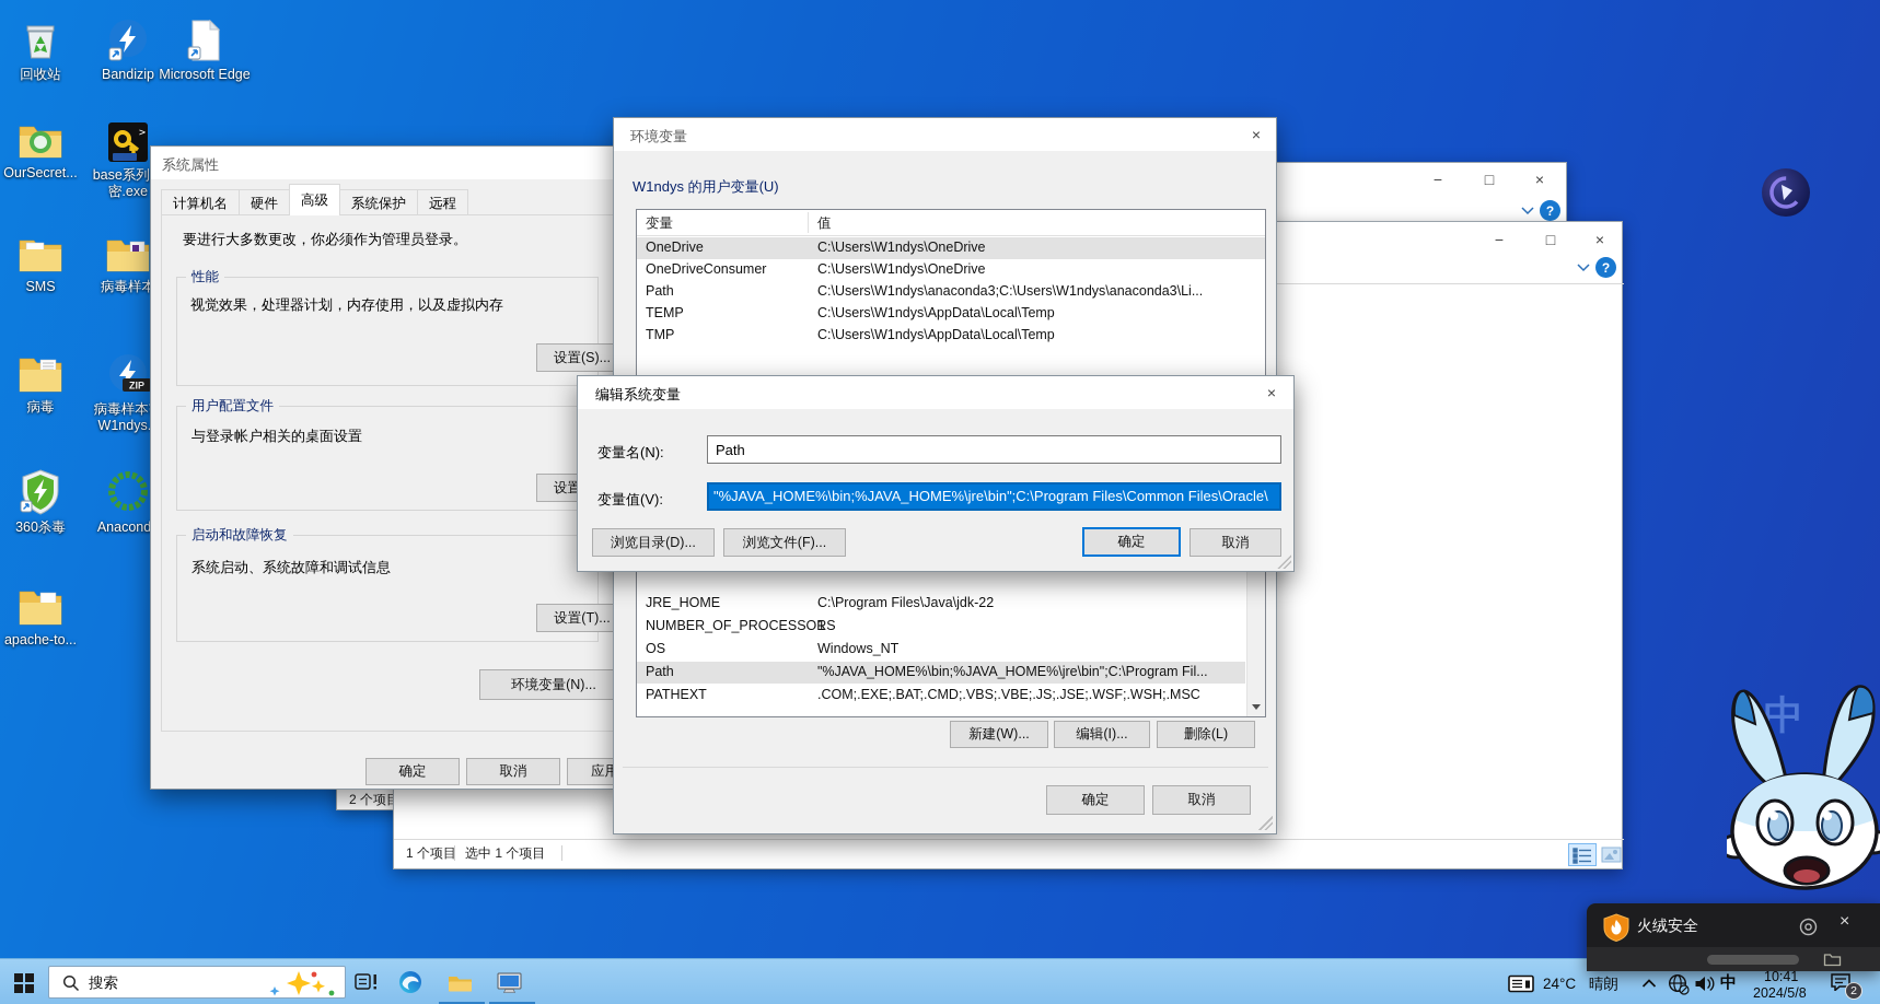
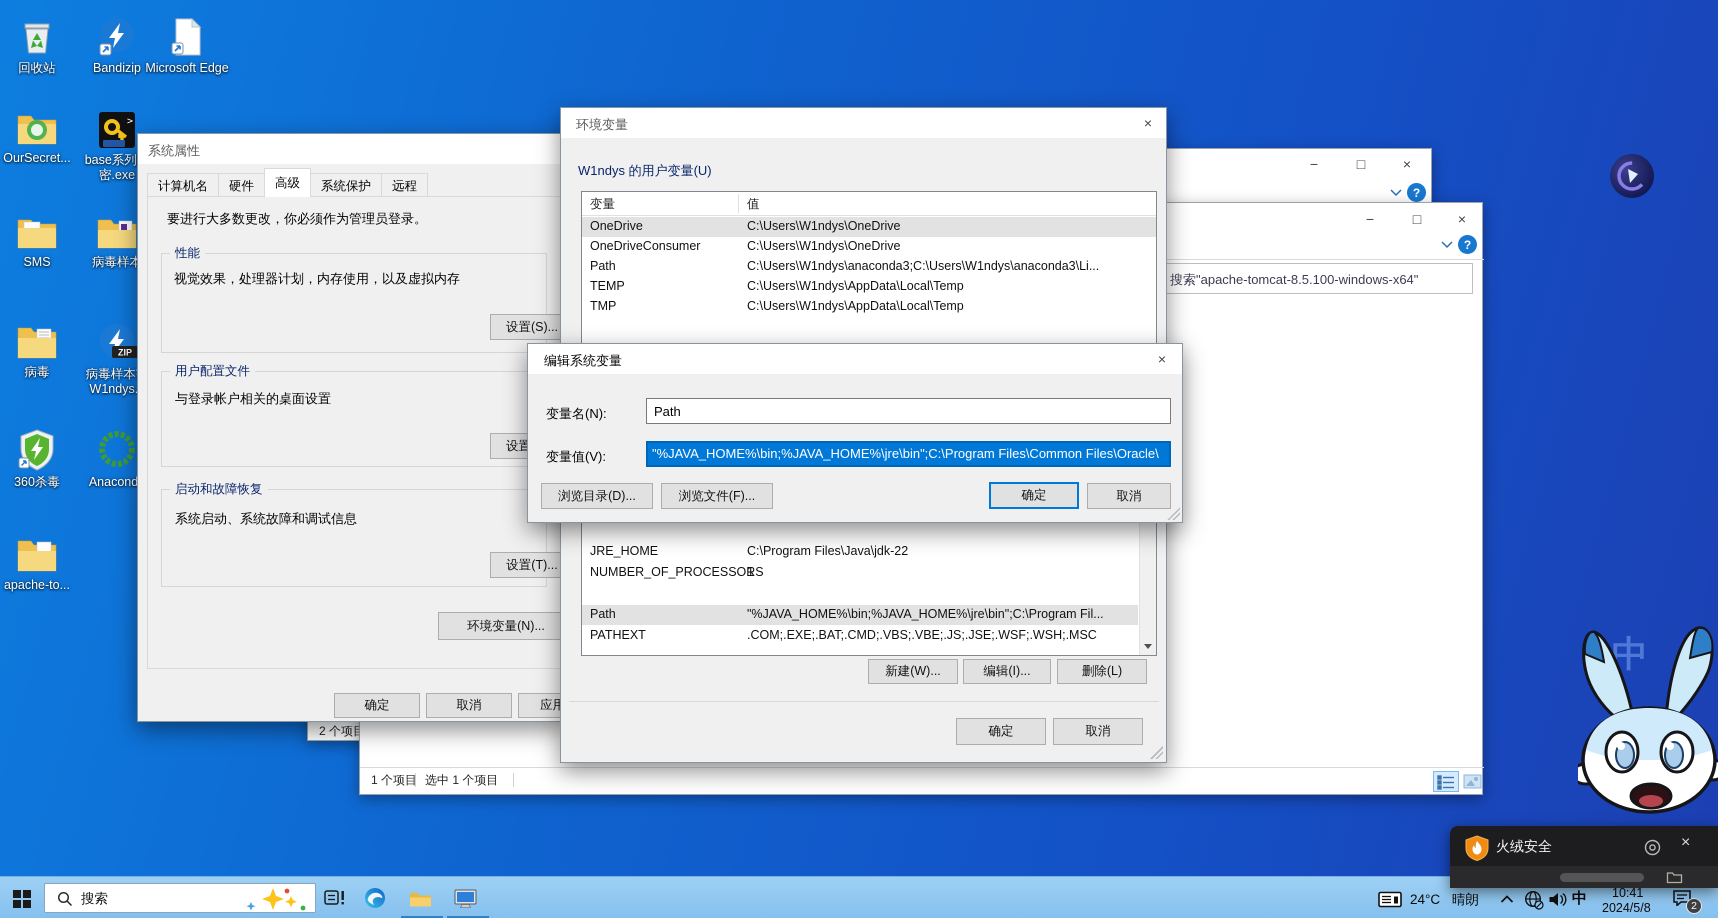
  回收站
  Bandizip
  Microsoft Edge
  OurSecret...
  >
  base系列
  密.exe
  SMS
  病毒样本
  病毒
  ZIP
  病毒样本
  W1ndys
  360杀毒
  Anacond
  apache-to...
  中
  2 个项
  −
  □
  ×
  ?
  −
  □
  ×
  ?
+ 搜索"apache-tomcat-8.5.100-windows-x64"
  1 个项目
  选中 1 个项目
  系统属性
  计算机名
  硬件
  高级
  系统保护
  远程
  要进行大多数更改，你必须作为管理员登录。
  性能
  视觉效果，处理器计划，内存使用，以及虚拟内存
  设置(S)...
  用户配置文件
  与登录帐户相关的桌面设置
  启动和故障恢复
  系统启动、系统故障和调试信息
  设置(T)...
  环境变量(N)...
  确定
  取消
  环境变量
  ×
  W1ndys 的用户变量(U)
  变量
  值
  OneDrive
  C:\Users\W1ndys\OneDrive
  OneDriveConsumer
  C:\Users\W1ndys\OneDrive
  Path
  C:\Users\W1ndys\anaconda3;C:\Users\W1ndys\anaconda3\Li...
  TEMP
  C:\Users\W1ndys\AppData\Local\Temp
  TMP
  C:\Users\W1ndys\AppData\Local\Temp
  JRE_HOME
  C:\Program Files\Java\jdk-22
  NUMBER_OF_PROCESSORS
  1
- OS
- Windows_NT
  Path
  "%JAVA_HOME%\bin;%JAVA_HOME%\jre\bin";C:\Program Fil...
  PATHEXT
  .COM;.EXE;.BAT;.CMD;.VBS;.VBE;.JS;.JSE;.WSF;.WSH;.MSC
  新建(W)...
  编辑(I)...
  删除(L)
  确定
  取消
  编辑系统变量
  ×
  变量名(N):
  Path
  变量值(V):
  "%JAVA_HOME%\bin;%JAVA_HOME%\jre\bin";C:\Program Files\Common Files\Oracle\
  浏览目录(D)...
  浏览文件(F)...
  确定
  取消
  火绒安全
  ×
  搜索
  24°C
  晴朗
  中
  10:41
  2024/5/8
  2
